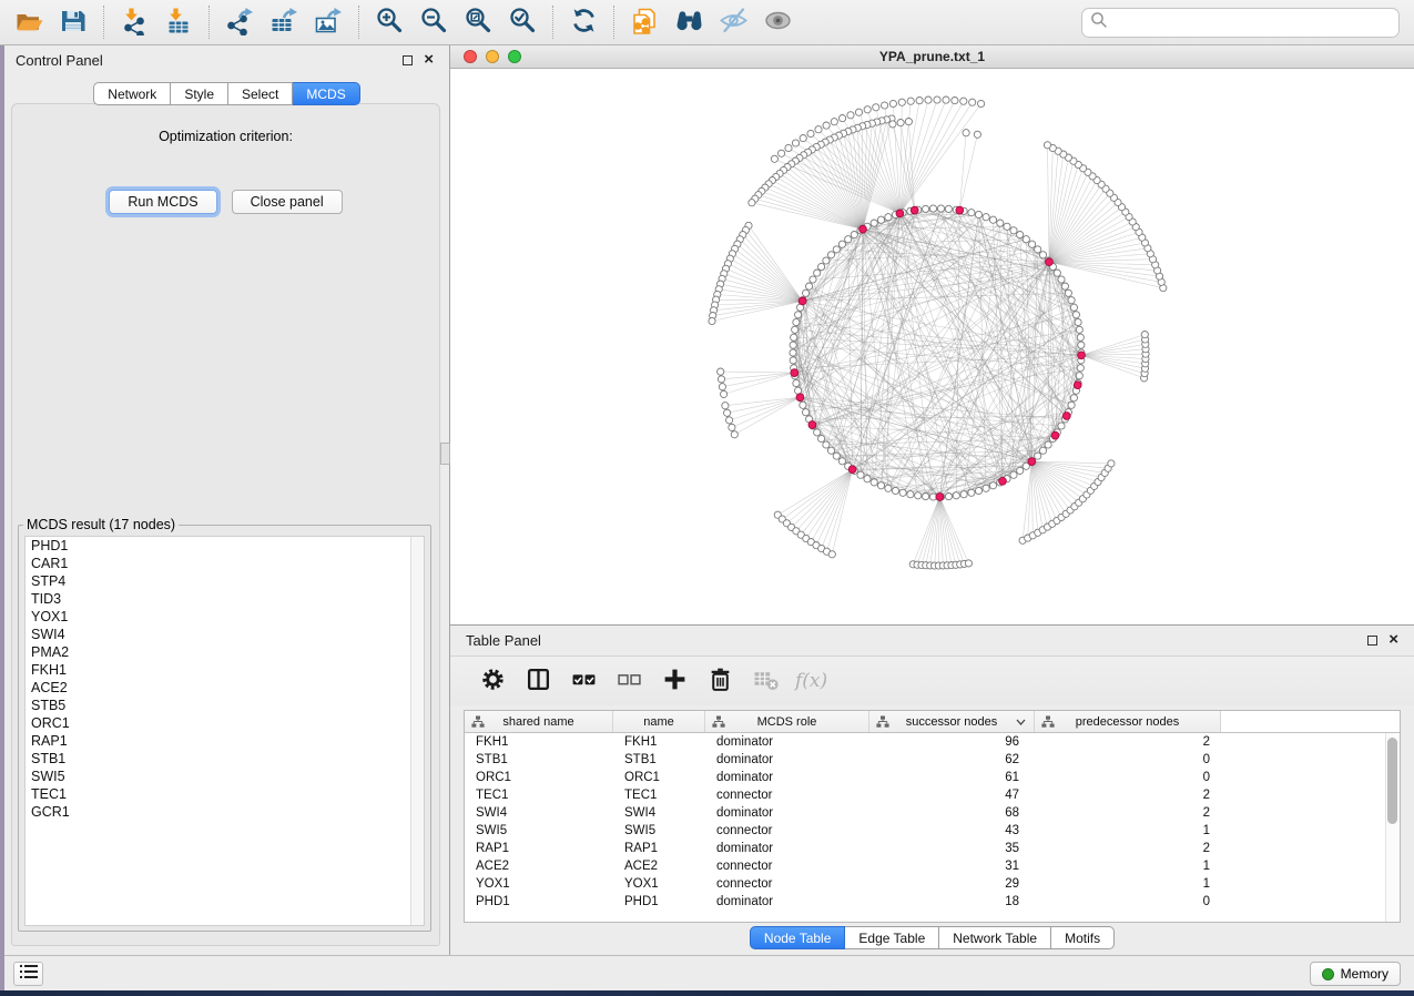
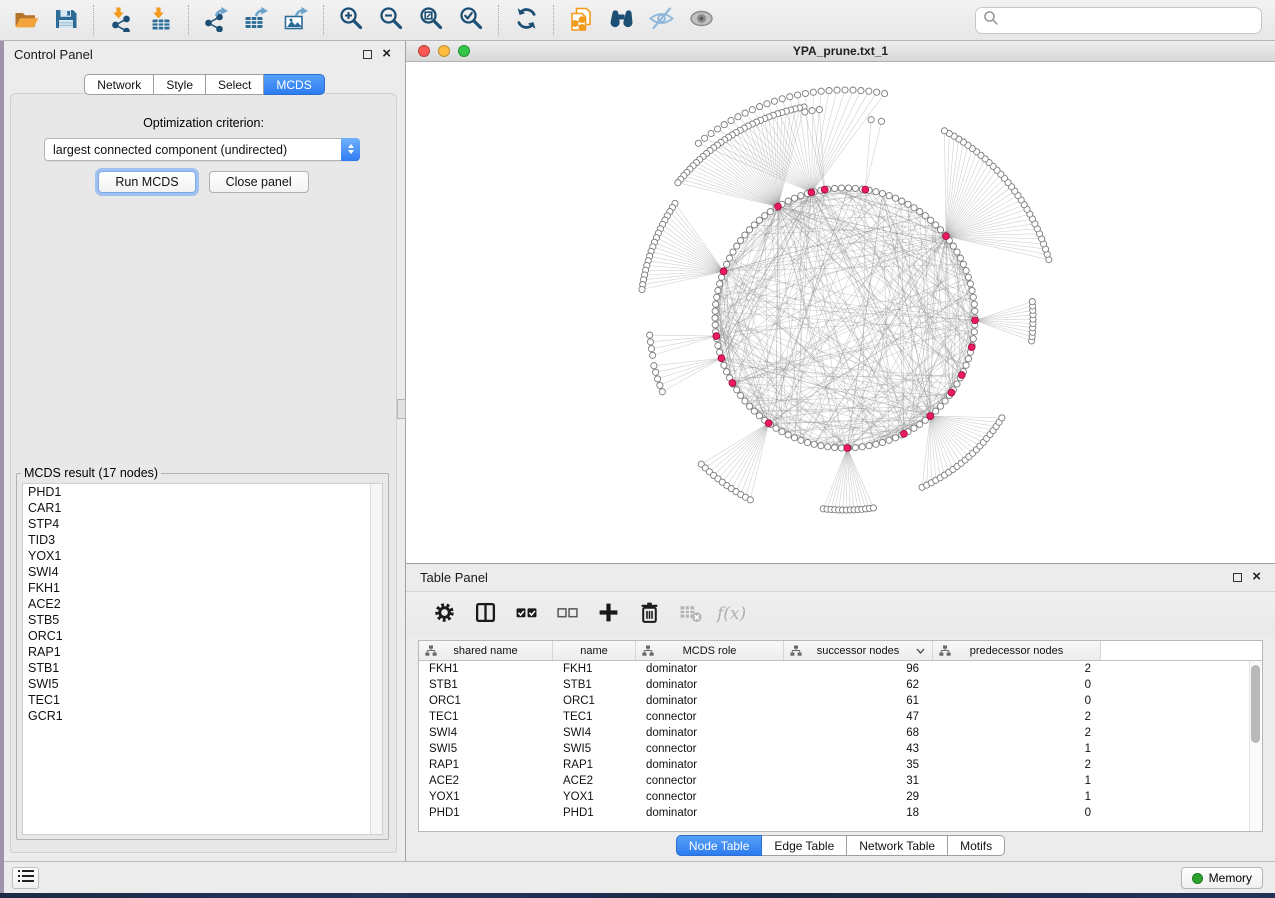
  Control Panel
  ×
  Network
  Style
  Select
  MCDS
  Optimization criterion:
+ largest connected component (undirected)
  Run MCDS
  Close panel
  MCDS result (17 nodes)
  PHD1
  CAR1
  STP4
  TID3
  YOX1
  SWI4
- PMA2
  FKH1
  ACE2
  STB5
  ORC1
  RAP1
  STB1
  SWI5
  TEC1
  GCR1
  YPA_prune.txt_1
  Table Panel
  ×
  f(x)
  shared name
  name
  MCDS role
  successor nodes
  predecessor nodes
  FKH1
  FKH1
  dominator
  96
  2
  STB1
  STB1
  dominator
  62
  0
  ORC1
  ORC1
  dominator
  61
  0
  TEC1
  TEC1
  connector
  47
  2
  SWI4
  SWI4
  dominator
  68
  2
  SWI5
  SWI5
  connector
  43
  1
  RAP1
  RAP1
  dominator
  35
  2
  ACE2
  ACE2
  connector
  31
  1
  YOX1
  YOX1
  connector
  29
  1
  PHD1
  PHD1
  dominator
  18
  0
  Node Table
  Edge Table
  Network Table
  Motifs
  Memory
